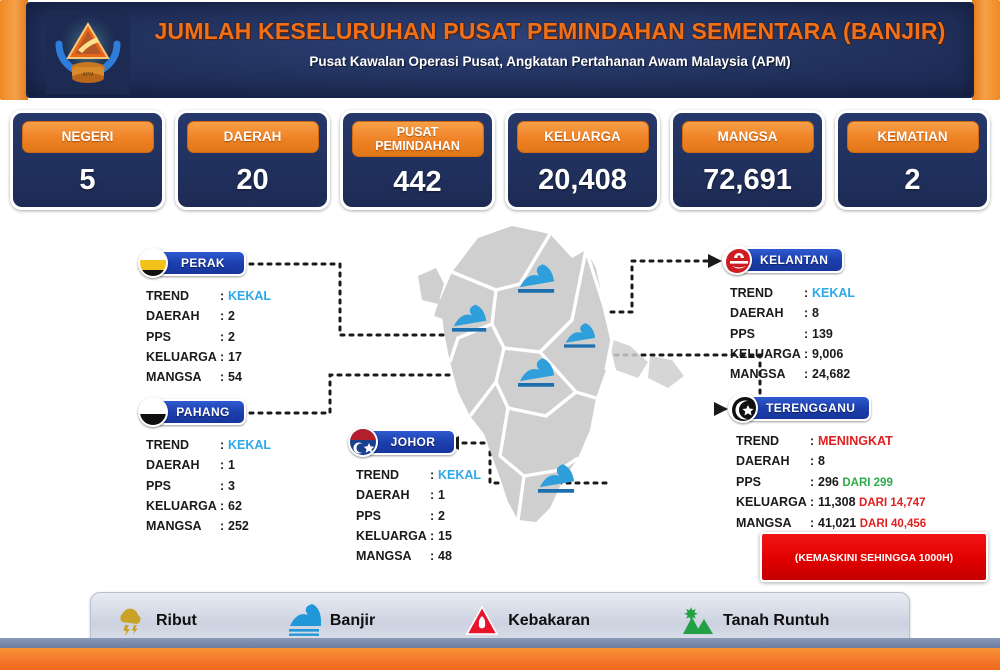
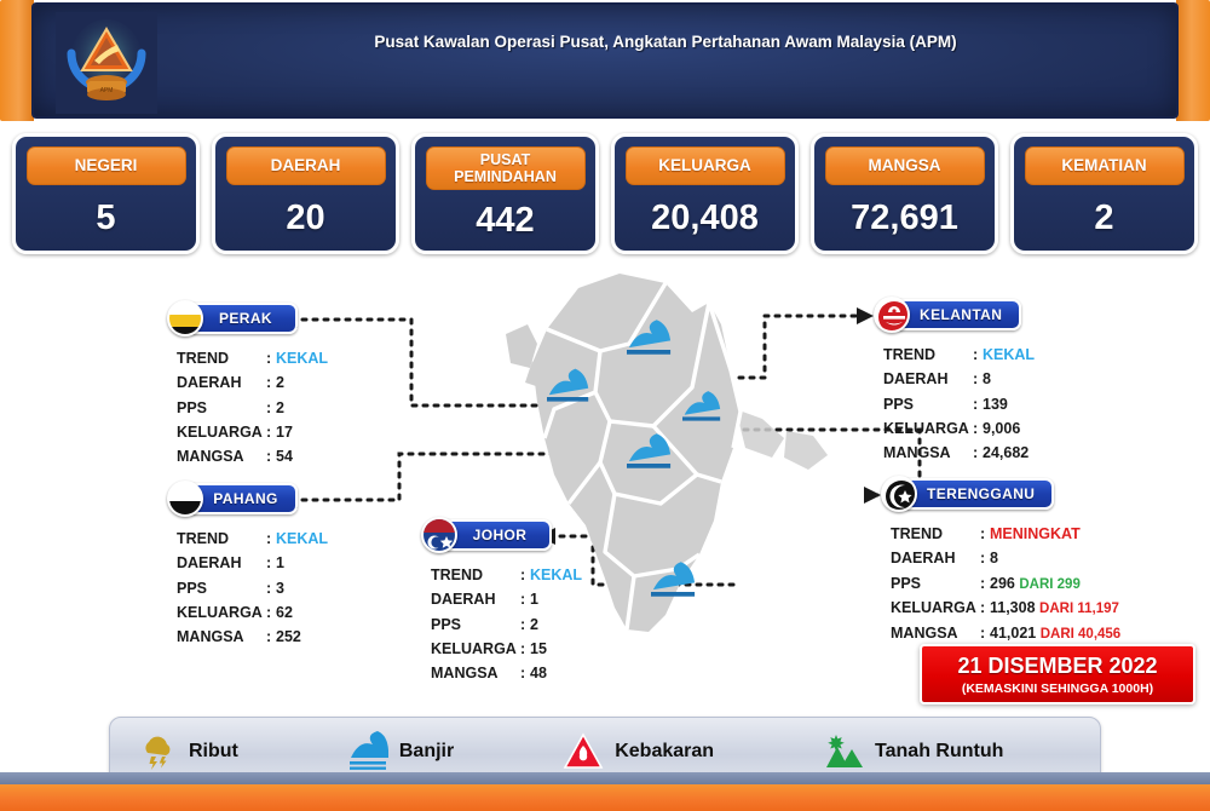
- JUMLAH KESELURUHAN PUSAT PEMINDAHAN SEMENTARA (BANJIR)
  Pusat Kawalan Operasi Pusat, Angkatan Pertahanan Awam Malaysia (APM)
  NEGERI
  5
  DAERAH
  20
  PUSAT PEMINDAHAN
  442
  KELUARGA
  20,408
  MANGSA
  72,691
  KEMATIAN
  2
  PERAK
  TREND : KEKAL
  DAERAH : 2
  PPS : 2
  KELUARGA : 17
  MANGSA : 54
  PAHANG
  TREND : KEKAL
  DAERAH : 1
  PPS : 3
  KELUARGA : 62
  MANGSA : 252
  JOHOR
  TREND : KEKAL
  DAERAH : 1
  PPS : 2
  KELUARGA : 15
  MANGSA : 48
  KELANTAN
  TREND : KEKAL
  DAERAH : 8
  PPS : 139
  KELUARGA : 9,006
  MANGSA : 24,682
  TERENGGANU
  TREND : MENINGKAT
  DAERAH : 8
  PPS : 296 DARI 299
- KELUARGA : 11,308 DARI 14,747
+ KELUARGA : 11,308 DARI 11,197
  MANGSA : 41,021 DARI 40,456
+ 21 DISEMBER 2022
  (KEMASKINI SEHINGGA 1000H)
  Ribut
  Banjir
  Kebakaran
  Tanah Runtuh
